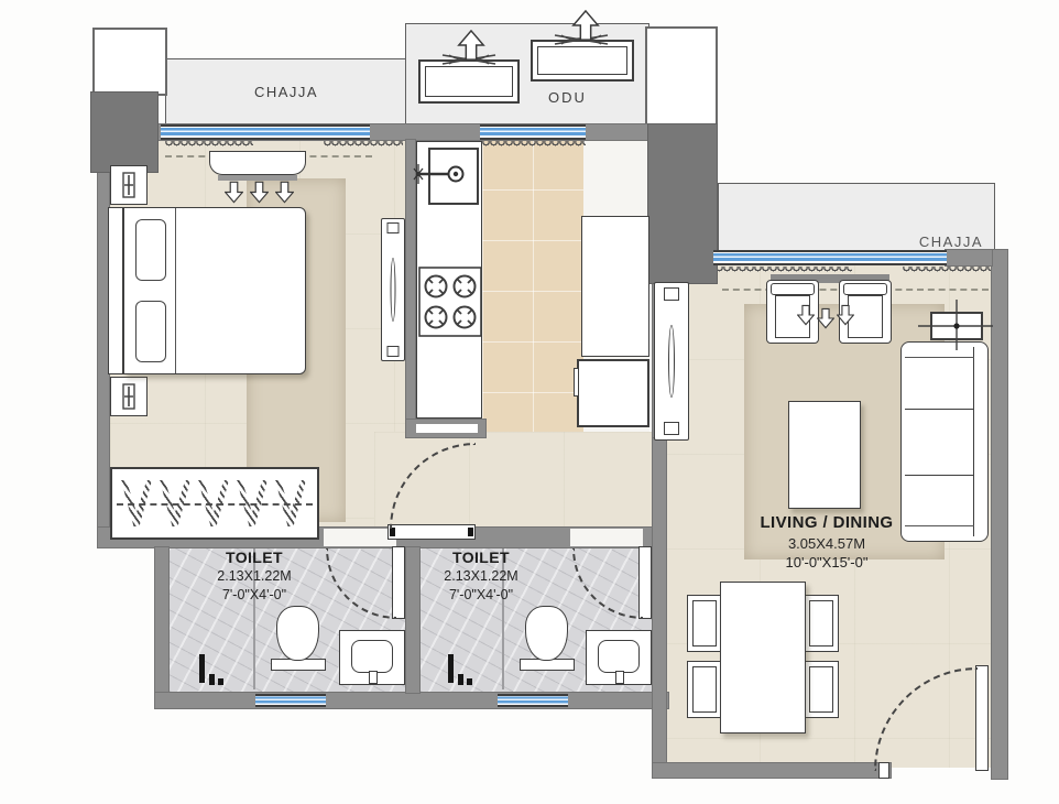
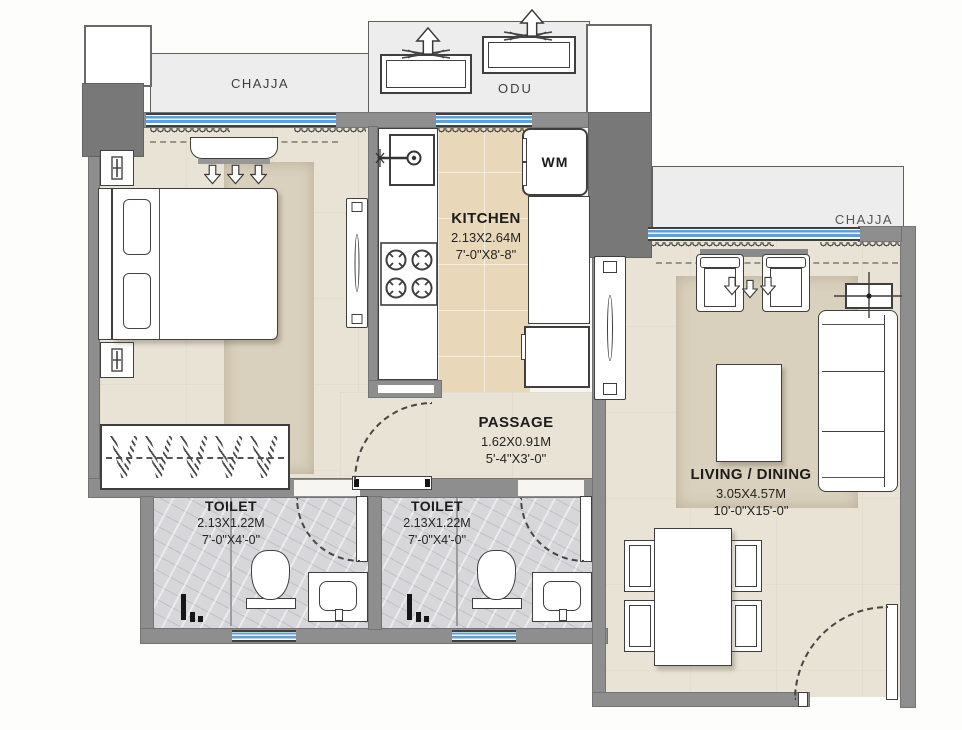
  CHAJJA
  ODU
  CHAJJA
+ WM
+ KITCHEN
+ 2.13X2.64M
+ 7'-0"X8'-8"
+ PASSAGE
+ 1.62X0.91M
+ 5'-4"X3'-0"
  TOILET
  2.13X1.22M
  7'-0"X4'-0"
  TOILET
  2.13X1.22M
  7'-0"X4'-0"
  LIVING / DINING
  3.05X4.57M
  10'-0"X15'-0"
